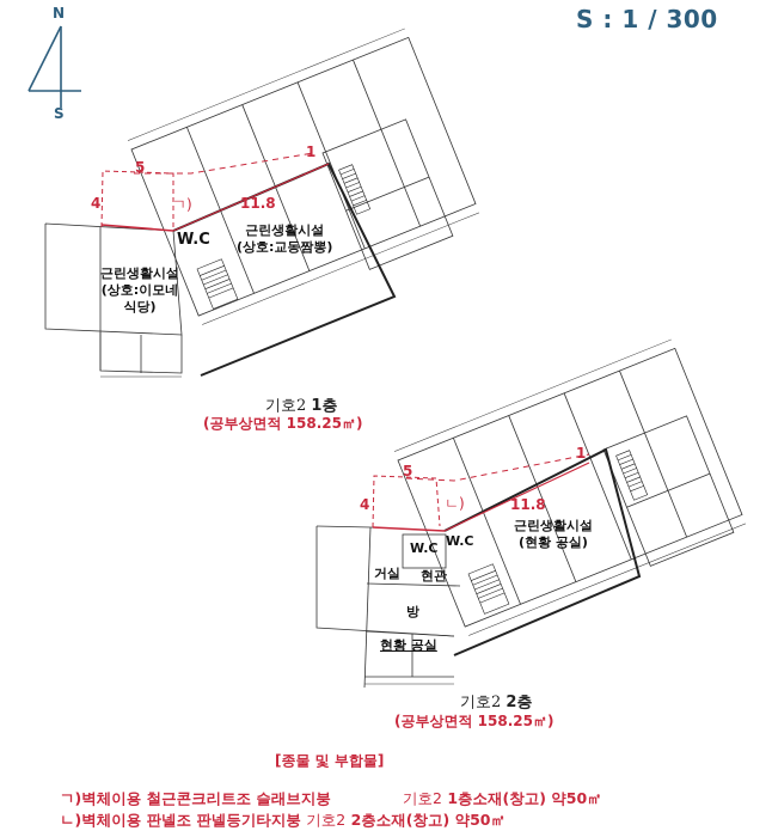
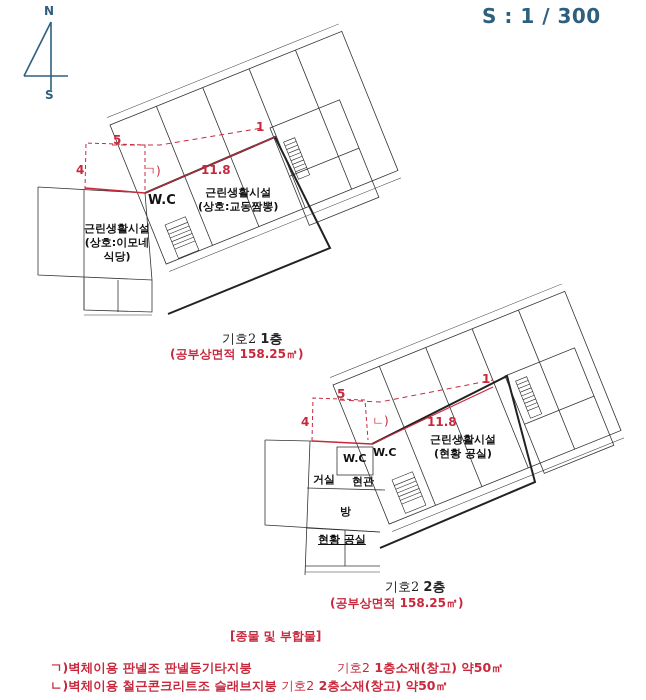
  N
  S
  S : 1 / 300
  5
  1
  4
  11.8
  ㄱ)
  W.C
  근린생활시설
  (상호:교동짬뽕)
  근린생활시설
  (상호:이모네
  식당)
  기호2 1층
  (공부상면적 158.25㎡)
  5
  1
  4
  11.8
  ㄴ)
  W.C
  W.C
  근린생활시설
  (현황 공실)
  거실
  현관
  방
  현황 공실
  기호2 2층
  (공부상면적 158.25㎡)
  [종물 및 부합물]
- ㄱ)벽체이용 철근콘크리트조 슬래브지붕
+ ㄱ)벽체이용 판넬조 판넬등기타지붕
  기호2 1층소재(창고) 약50㎡
- ㄴ)벽체이용 판넬조 판넬등기타지붕 기호2 2층소재(창고) 약50㎡
+ ㄴ)벽체이용 철근콘크리트조 슬래브지붕 기호2 2층소재(창고) 약50㎡
